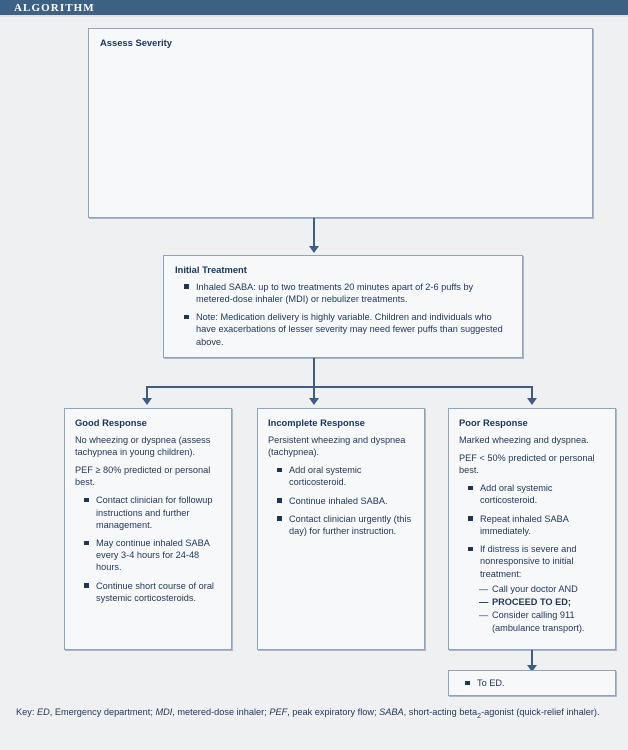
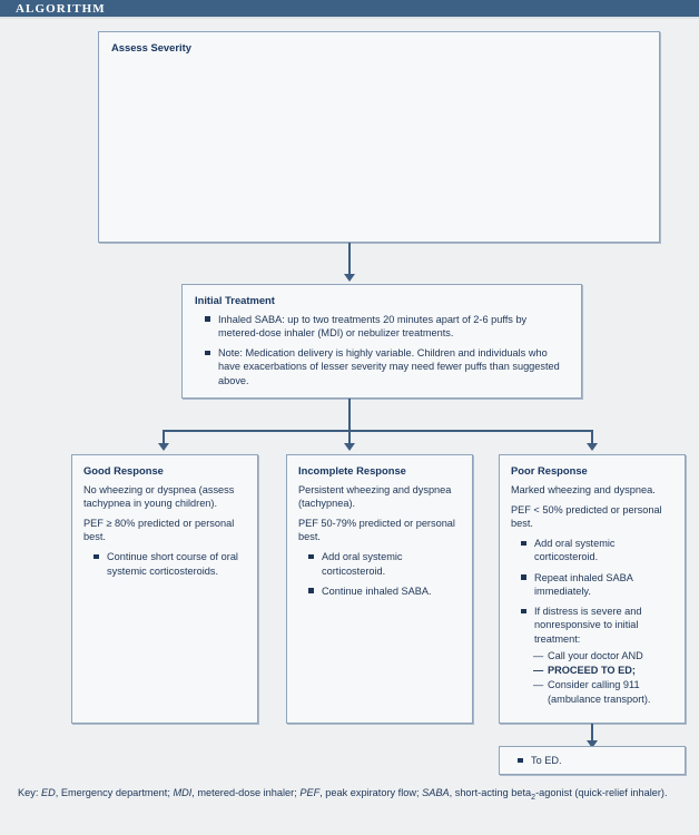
  ALGORITHM
  Assess Severity
  Initial Treatment
  Inhaled SABA: up to two treatments 20 minutes apart of 2-6 puffs by metered-dose inhaler (MDI) or nebulizer treatments.
  Note: Medication delivery is highly variable. Children and individuals who have exacerbations of lesser severity may need fewer puffs than suggested above.
  Good Response
  No wheezing or dyspnea (assess tachypnea in young children).
  PEF ≥ 80% predicted or personal best.
- Contact clinician for followup instructions and further management.
- May continue inhaled SABA every 3-4 hours for 24-48 hours.
  Continue short course of oral systemic corticosteroids.
  Incomplete Response
  Persistent wheezing and dyspnea (tachypnea).
+ PEF 50-79% predicted or personal best.
  Add oral systemic corticosteroid.
  Continue inhaled SABA.
- Contact clinician urgently (this day) for further instruction.
  Poor Response
  Marked wheezing and dyspnea.
  PEF < 50% predicted or personal best.
  Add oral systemic corticosteroid.
  Repeat inhaled SABA immediately.
  If distress is severe and nonresponsive to initial treatment:
  Call your doctor AND
  PROCEED TO ED;
  Consider calling 911 (ambulance transport).
  To ED.
  Key: ED, Emergency department; MDI, metered-dose inhaler; PEF, peak expiratory flow; SABA, short-acting beta -agonist (quick-relief inhaler).
